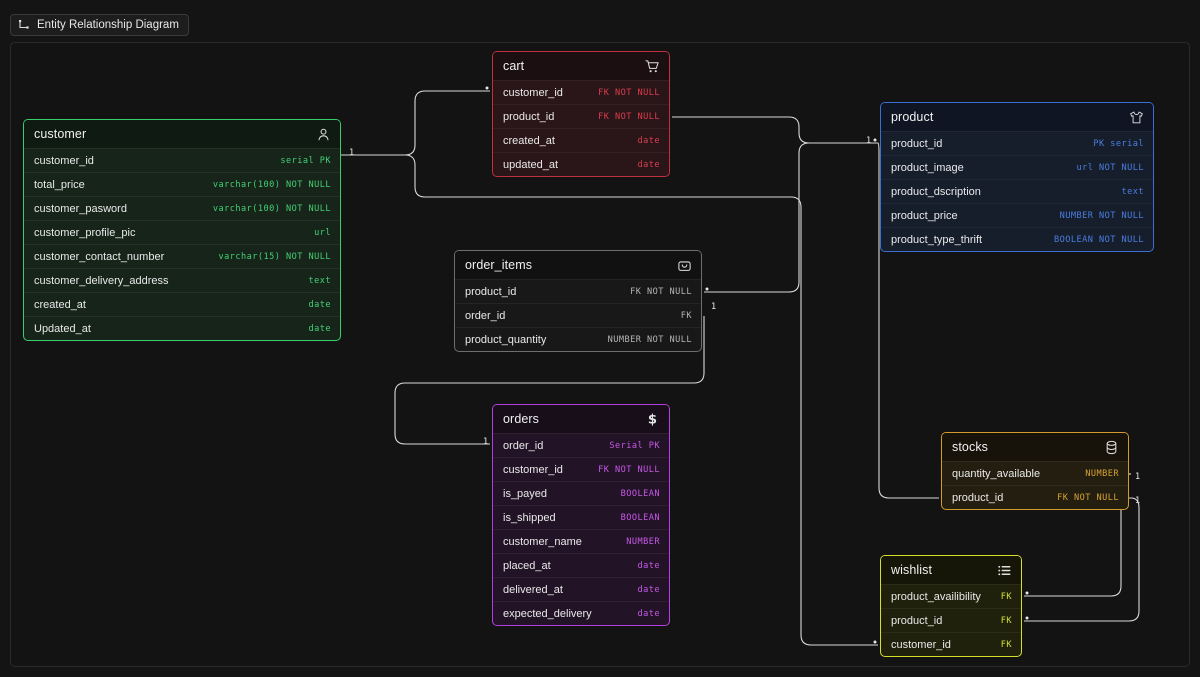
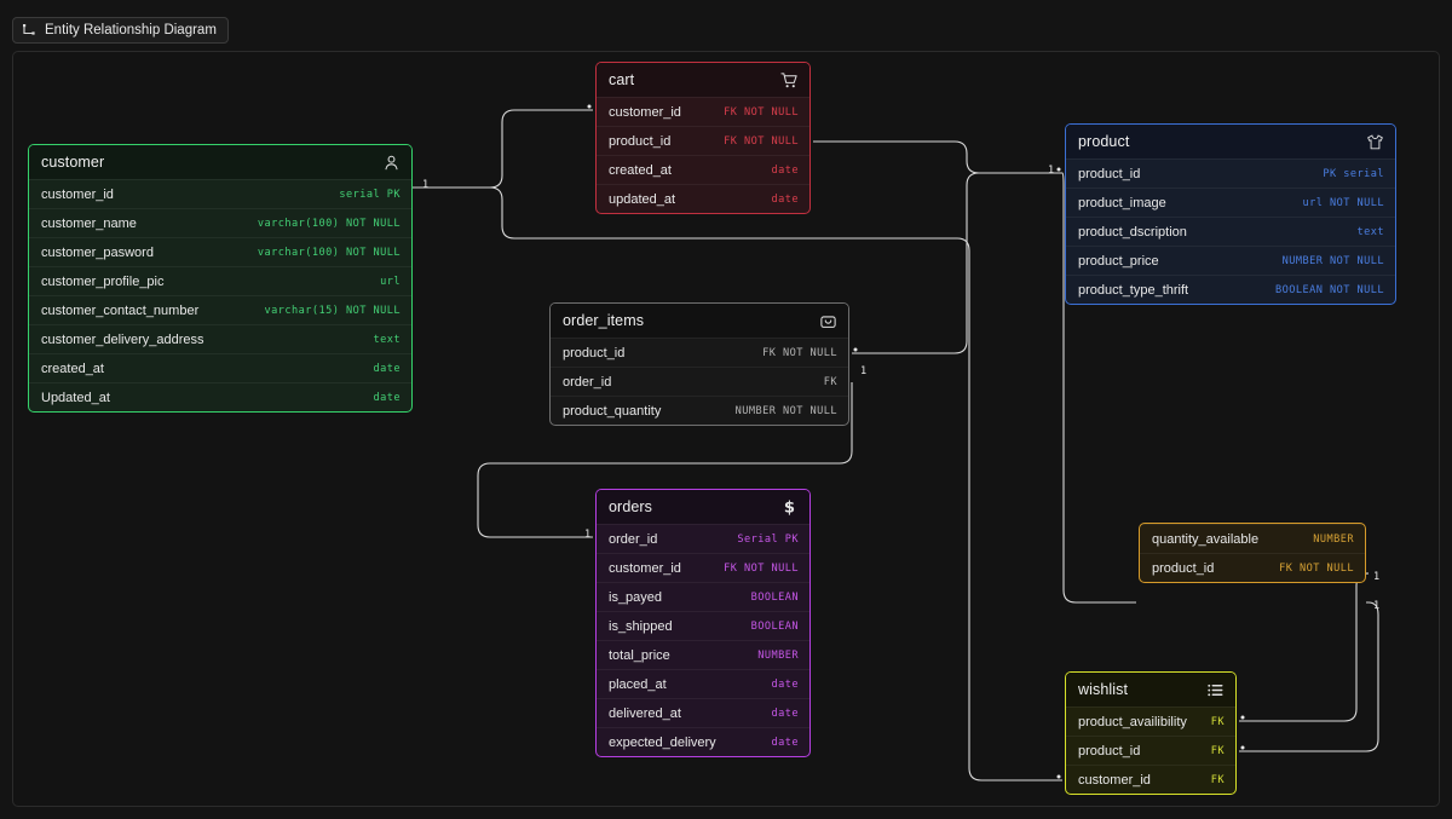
  Entity Relationship Diagram
  1
  1
  1
  1
  1
  1
  customer
  customer_id
  serial PK
- total_price
+ customer_name
  varchar(100) NOT NULL
  customer_pasword
  varchar(100) NOT NULL
  customer_profile_pic
  url
  customer_contact_number
  varchar(15) NOT NULL
  customer_delivery_address
  text
  created_at
  date
  Updated_at
  date
  cart
  customer_id
  FK NOT NULL
  product_id
  FK NOT NULL
  created_at
  date
  updated_at
  date
  product
  product_id
  PK serial
  product_image
  url NOT NULL
  product_dscription
  text
  product_price
  NUMBER NOT NULL
  product_type_thrift
  BOOLEAN NOT NULL
  order_items
  product_id
  FK NOT NULL
  order_id
  FK
  product_quantity
  NUMBER NOT NULL
  orders
  $
  order_id
  Serial PK
  customer_id
  FK NOT NULL
  is_payed
  BOOLEAN
  is_shipped
  BOOLEAN
- customer_name
+ total_price
  NUMBER
  placed_at
  date
  delivered_at
  date
  expected_delivery
  date
- stocks
  quantity_available
  NUMBER
  product_id
  FK NOT NULL
  wishlist
  product_availibility
  FK
  product_id
  FK
  customer_id
  FK
